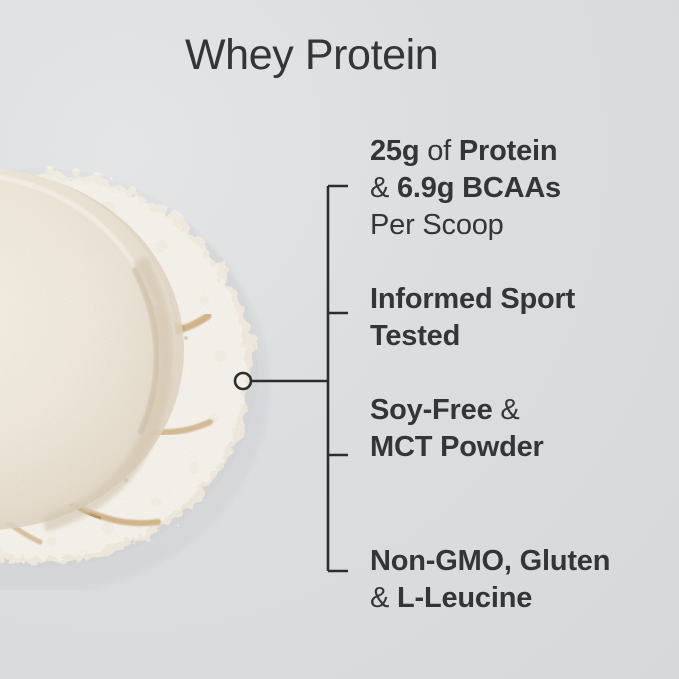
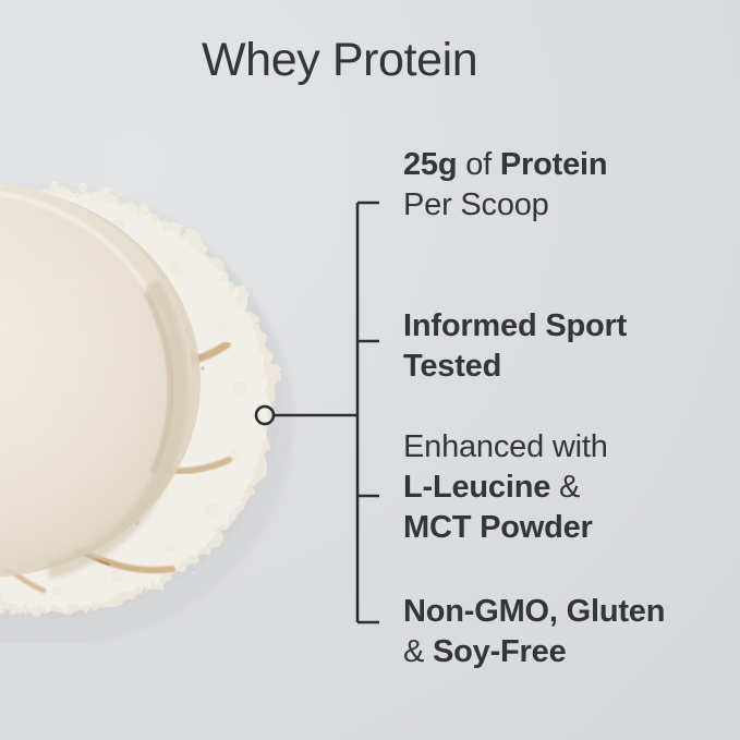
  Whey Protein
  25g of Protein
- & 6.9g BCAAs
  Per Scoop
  Informed Sport
  Tested
+ Enhanced with
- Soy-Free &
+ L-Leucine &
  MCT Powder
  Non-GMO, Gluten
- & L-Leucine
+ & Soy-Free
